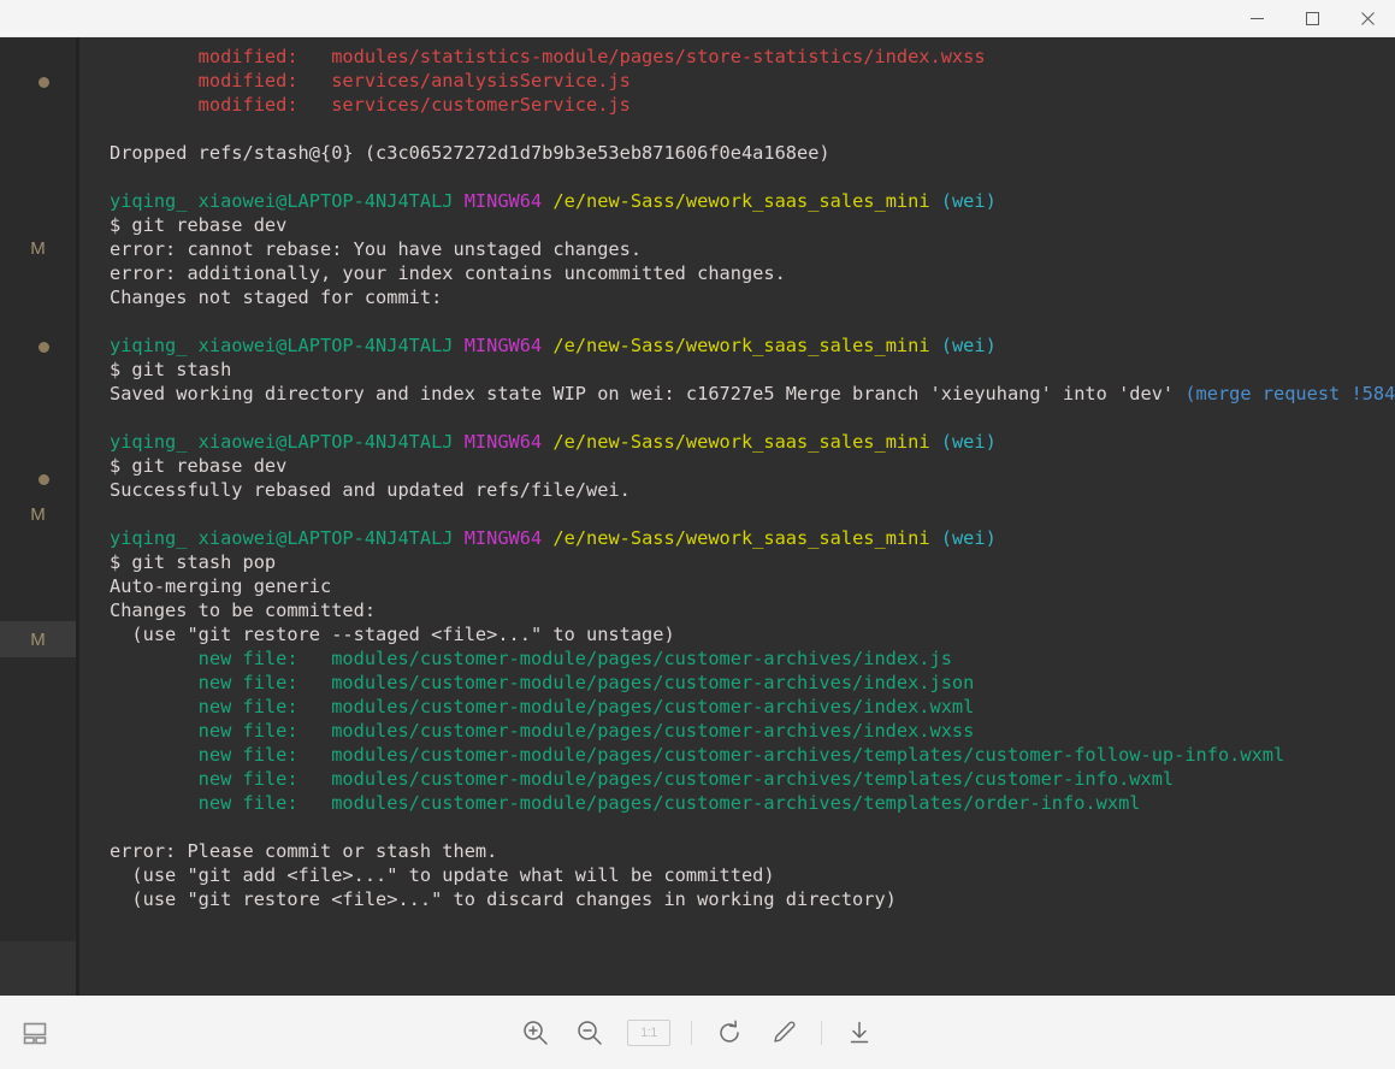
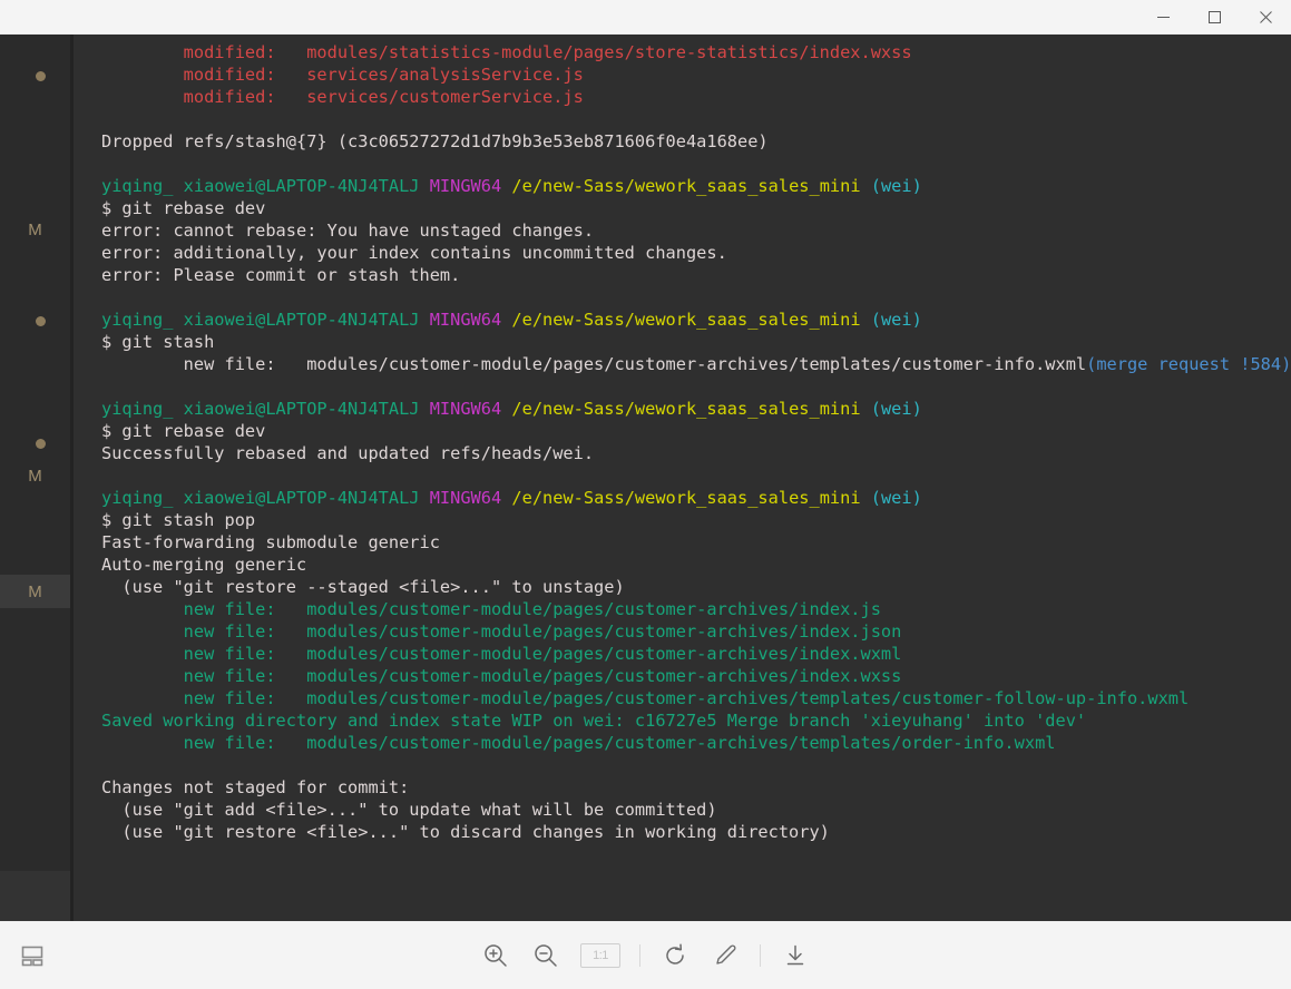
  M
  M
  M
  modified: modules/statistics-module/pages/store-statistics/index.wxss
  modified: services/analysisService.js
  modified: services/customerService.js
- Dropped refs/stash@{0} (c3c06527272d1d7b9b3e53eb871606f0e4a168ee)
+ Dropped refs/stash@{7} (c3c06527272d1d7b9b3e53eb871606f0e4a168ee)
  yiqing_ xiaowei@LAPTOP-4NJ4TALJ MINGW64 /e/new-Sass/wework_saas_sales_mini (wei)
  $ git rebase dev
  error: cannot rebase: You have unstaged changes.
  error: additionally, your index contains uncommitted changes.
- Changes not staged for commit:
+ error: Please commit or stash them.
  yiqing_ xiaowei@LAPTOP-4NJ4TALJ MINGW64 /e/new-Sass/wework_saas_sales_mini (wei)
  $ git stash
- Saved working directory and index state WIP on wei: c16727e5 Merge branch 'xieyuhang' into 'dev' (merge request !584
+ new file: modules/customer-module/pages/customer-archives/templates/customer-info.wxml(merge request !584)
  yiqing_ xiaowei@LAPTOP-4NJ4TALJ MINGW64 /e/new-Sass/wework_saas_sales_mini (wei)
  $ git rebase dev
- Successfully rebased and updated refs/file/wei.
+ Successfully rebased and updated refs/heads/wei.
  yiqing_ xiaowei@LAPTOP-4NJ4TALJ MINGW64 /e/new-Sass/wework_saas_sales_mini (wei)
  $ git stash pop
+ Fast-forwarding submodule generic
  Auto-merging generic
- Changes to be committed:
  (use "git restore --staged <file>..." to unstage)
  new file: modules/customer-module/pages/customer-archives/index.js
  new file: modules/customer-module/pages/customer-archives/index.json
  new file: modules/customer-module/pages/customer-archives/index.wxml
  new file: modules/customer-module/pages/customer-archives/index.wxss
  new file: modules/customer-module/pages/customer-archives/templates/customer-follow-up-info.wxml
- new file: modules/customer-module/pages/customer-archives/templates/customer-info.wxml
+ Saved working directory and index state WIP on wei: c16727e5 Merge branch 'xieyuhang' into 'dev'
  new file: modules/customer-module/pages/customer-archives/templates/order-info.wxml
- error: Please commit or stash them.
+ Changes not staged for commit:
  (use "git add <file>..." to update what will be committed)
  (use "git restore <file>..." to discard changes in working directory)
  1:1
